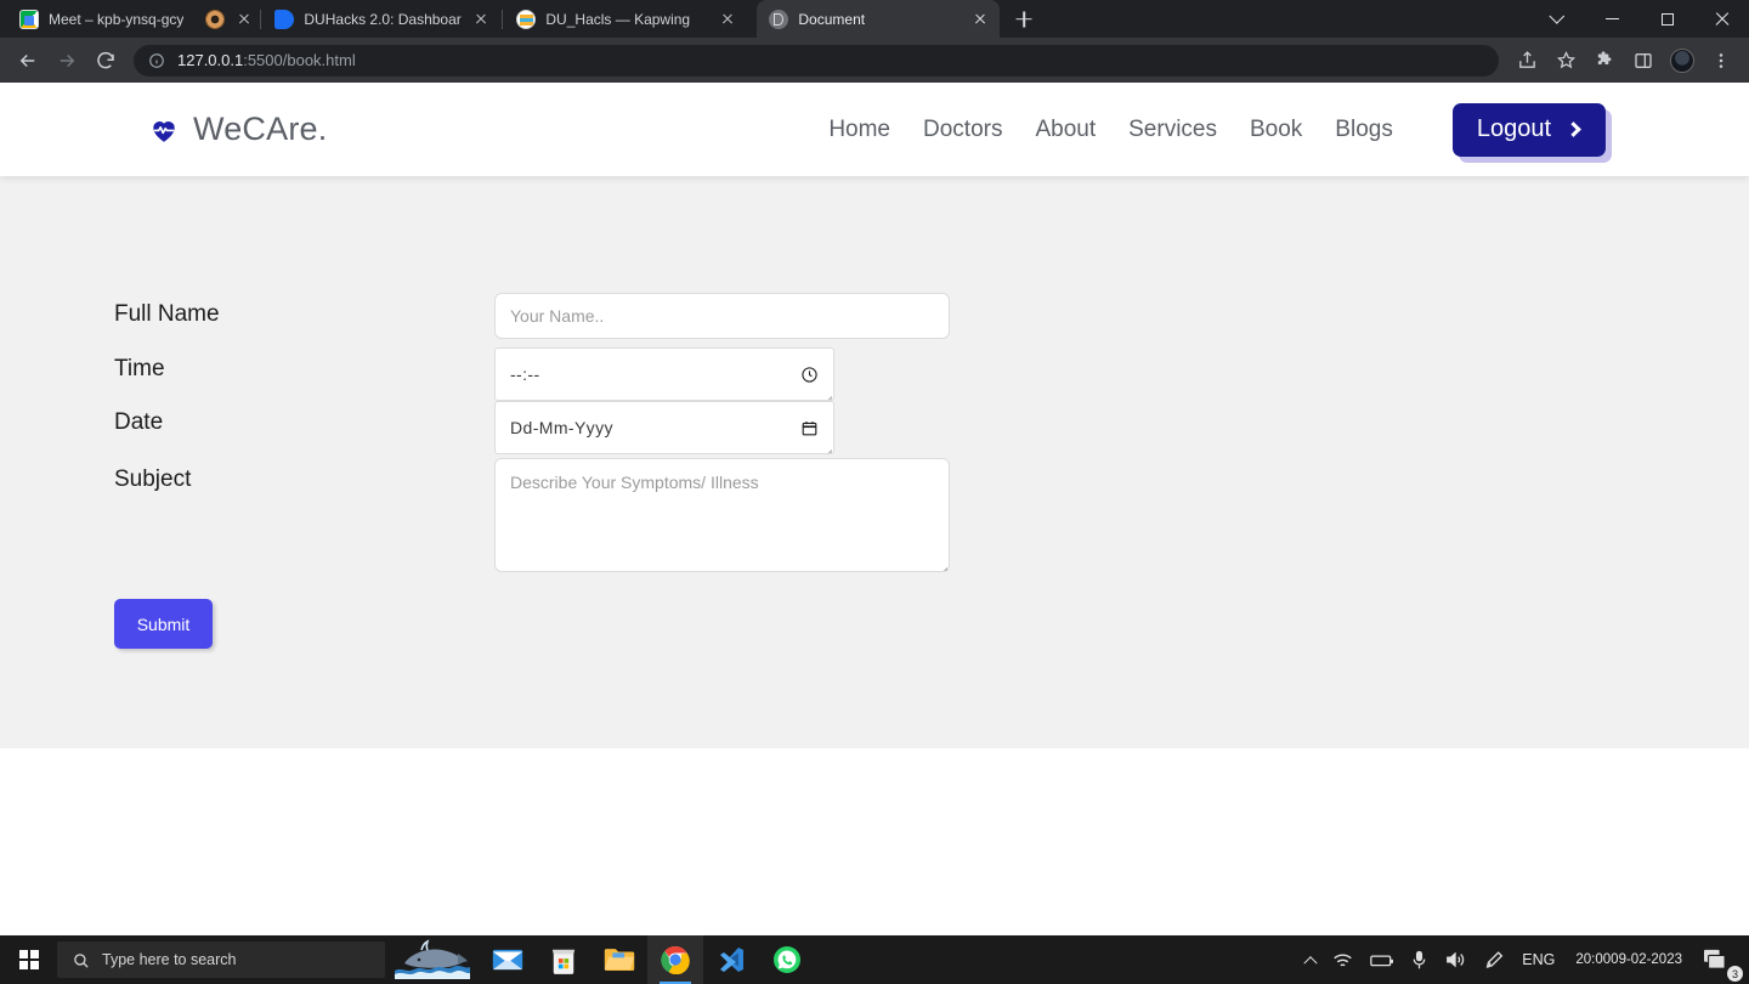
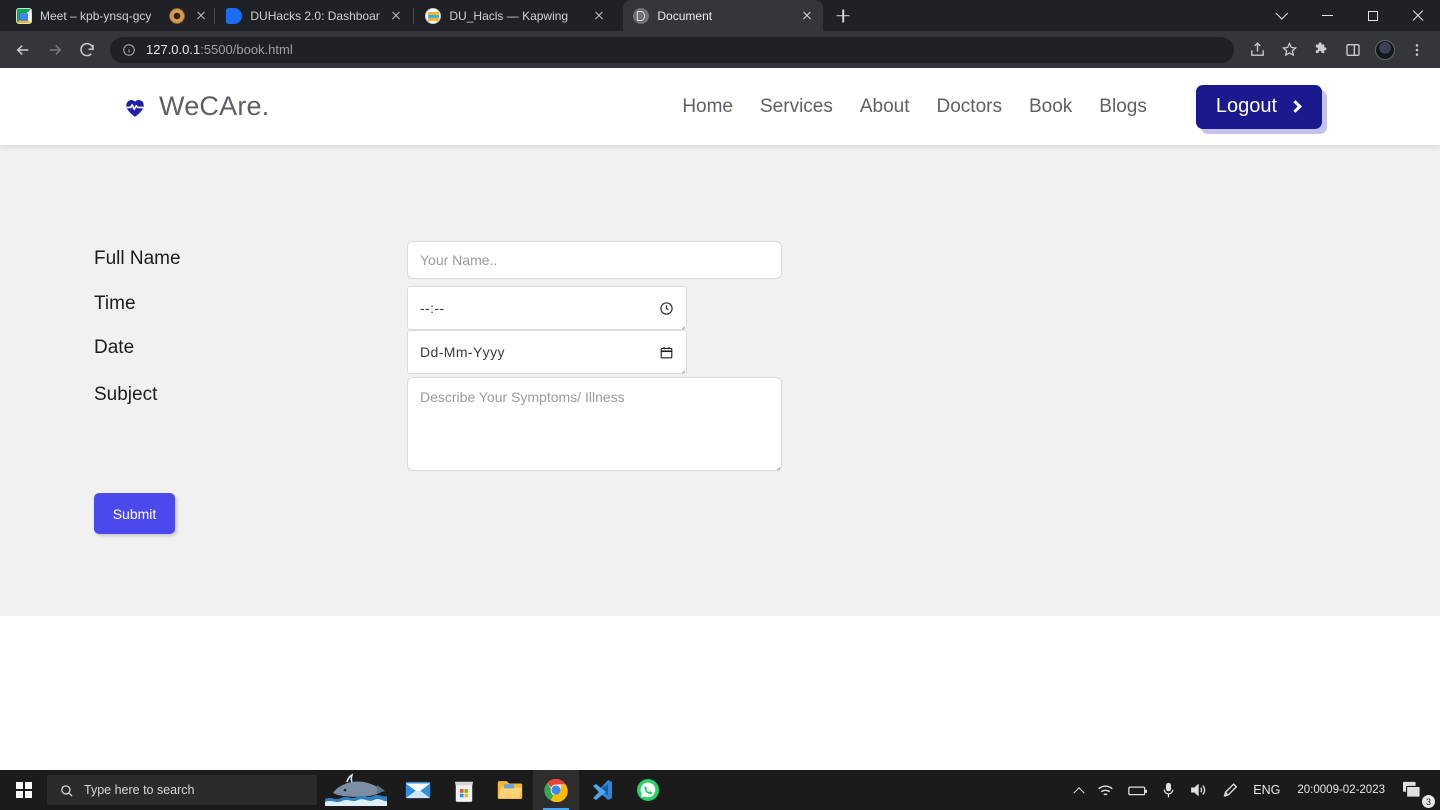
  Meet – kpb-ynsq-gcy
  DUHacks 2.0: Dashboar
  DU_Hacls — Kapwing
  Document
  127.0.0.1:5500/book.html
  WeCAre.
  Home
- Doctors
+ Services
  About
- Services
+ Doctors
  Book
  Blogs
  Logout
  Full Name
  Your Name..
  Time
  --:--
  Date
  Dd-Mm-Yyyy
  Subject
  Describe Your Symptoms/ Illness
  Submit
  Type here to search
  ENG
  20:00
  09-02-2023
  3
